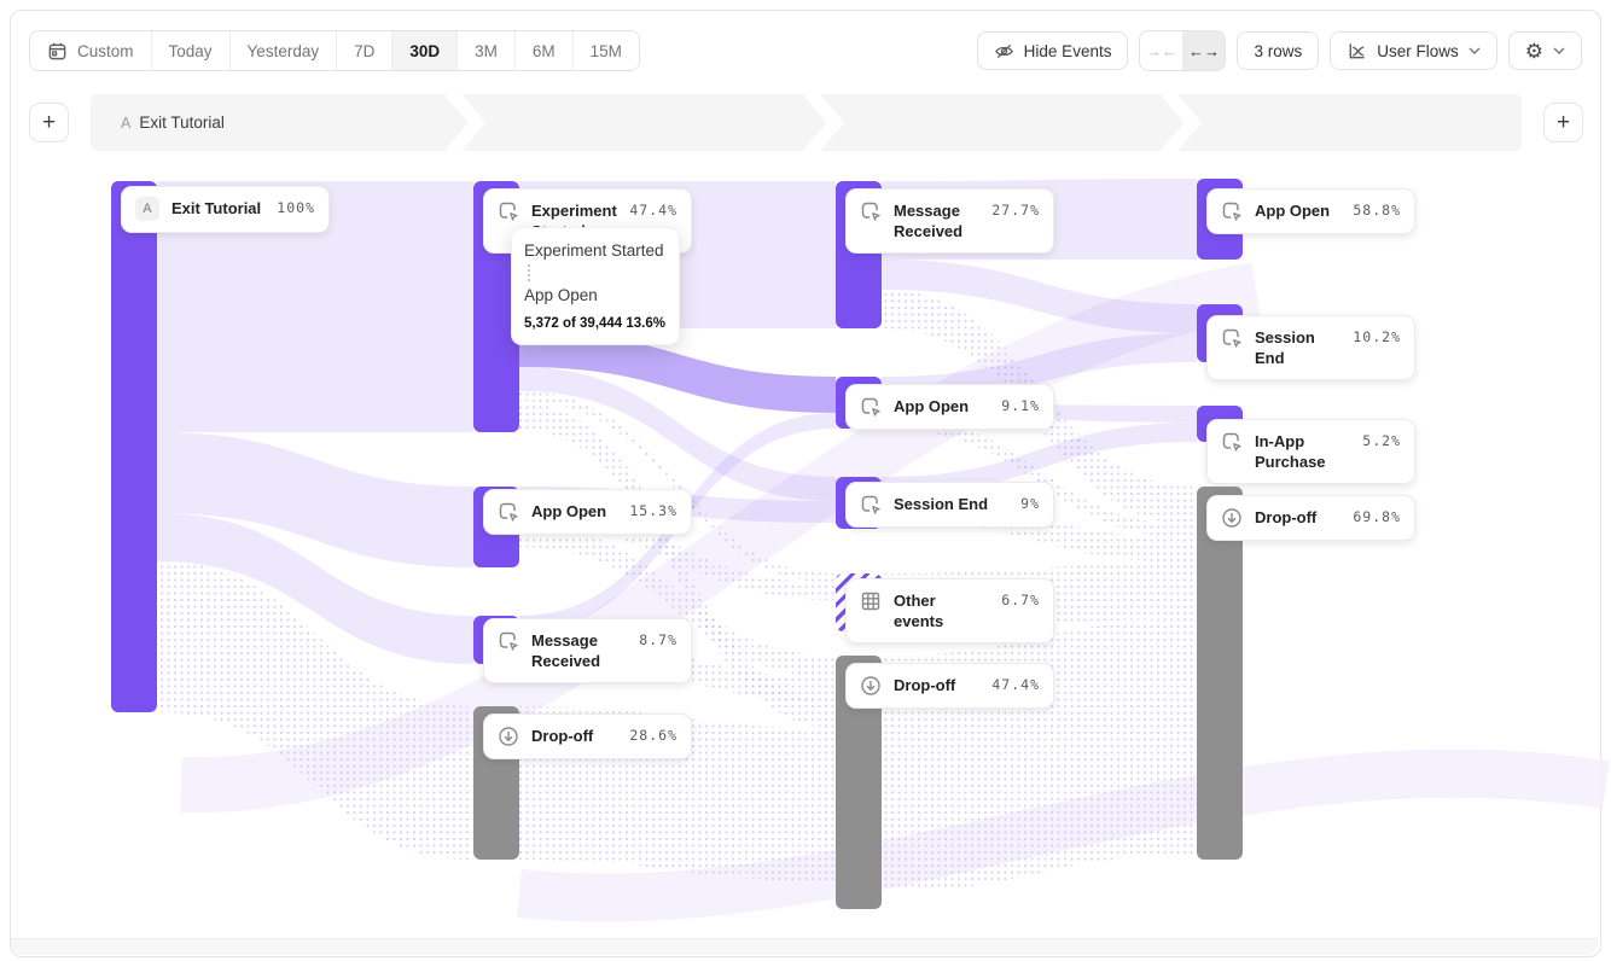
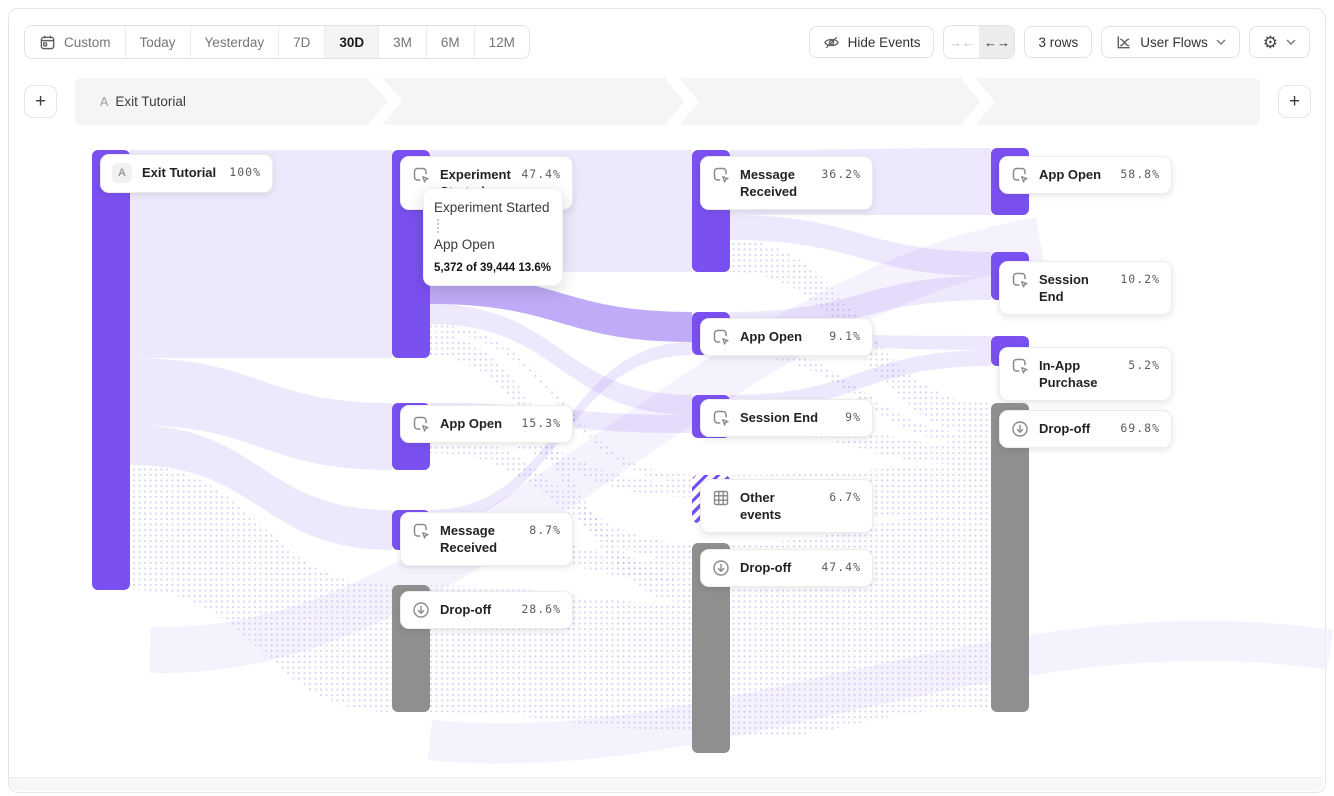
  Custom
  Today
  Yesterday
  7D
  30D
  3M
  6M
- 15M
+ 12M
  Hide Events
  →←
  ←→
  3 rows
  User Flows
  ⚙
  +
  A
  Exit Tutorial
  +
  A
  Exit Tutorial
  100%
  47.4%
  App Open
  15.3%
  Message Received
  8.7%
  Drop-off
  28.6%
  Message Received
- 27.7%
+ 36.2%
  App Open
  9.1%
  Session End
  9%
  Other events
  6.7%
  Drop-off
  47.4%
  App Open
  58.8%
  Session End
  10.2%
  In-App Purchase
  5.2%
  Drop-off
  69.8%
  Experiment Started
  App Open
  5,372 of 39,444 13.6%
